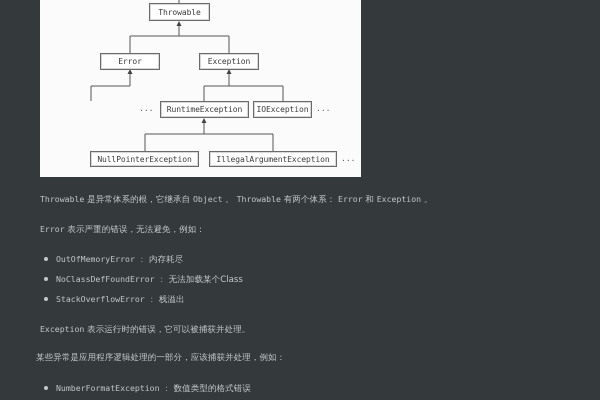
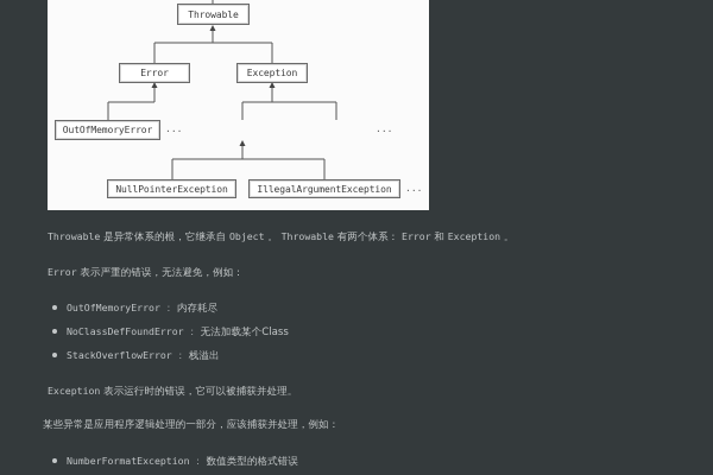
  Throwable
  Error
  Exception
+ OutOfMemoryError
  ...
- RuntimeException
- IOException
  ...
  NullPointerException
  IllegalArgumentException
  ...
  Throwable 是异常体系的根，它继承自 Object 。 Throwable 有两个体系： Error 和 Exception 。
  Error 表示严重的错误，无法避免，例如：
  OutOfMemoryError ： 内存耗尽
  NoClassDefFoundError ： 无法加载某个Class
  StackOverflowError ： 栈溢出
  Exception 表示运行时的错误，它可以被捕获并处理。
  某些异常是应用程序逻辑处理的一部分，应该捕获并处理，例如：
  NumberFormatException ： 数值类型的格式错误
